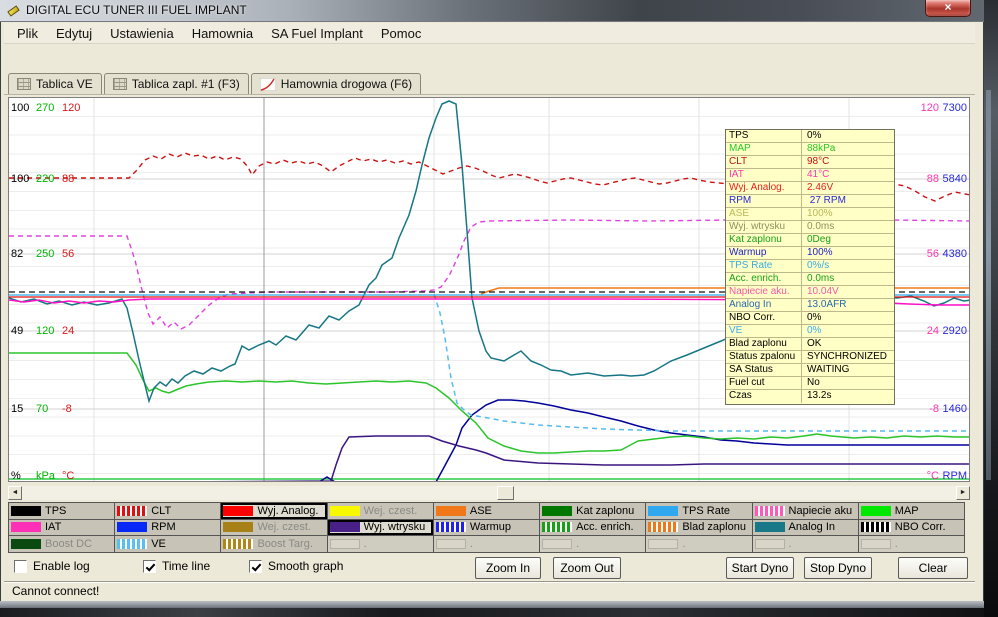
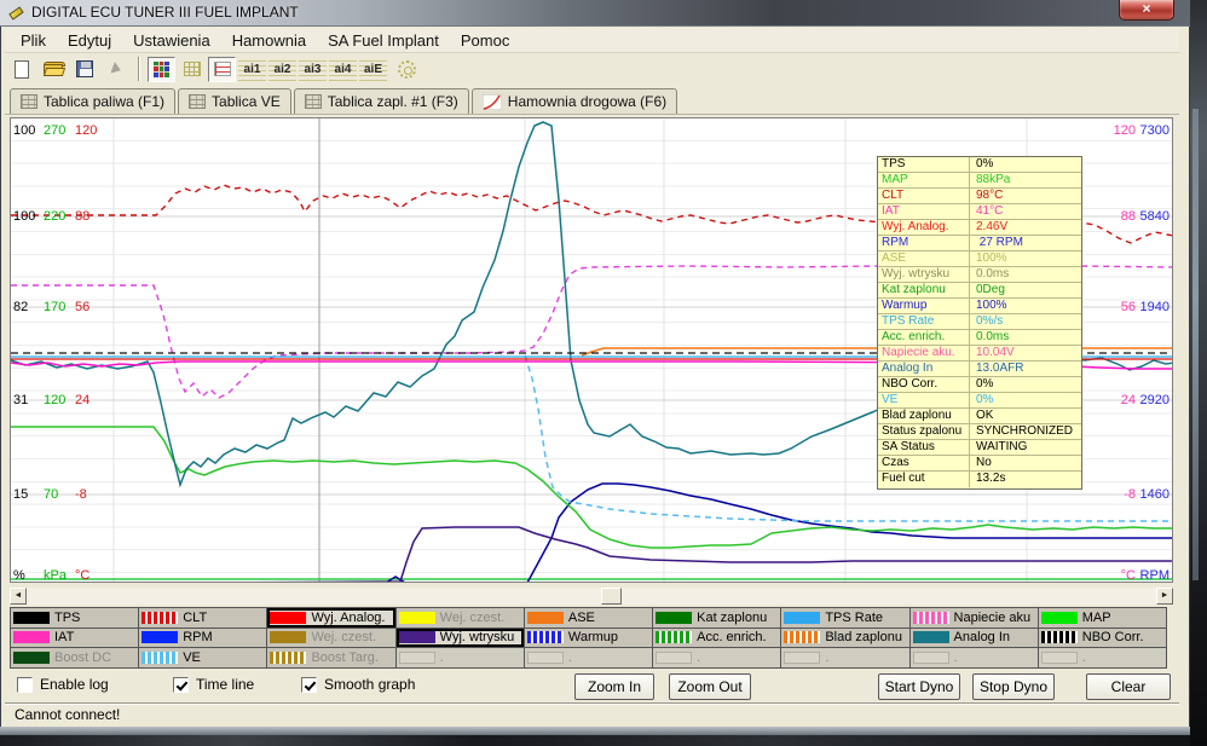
  DIGITAL ECU TUNER III FUEL IMPLANT
  ×
  Plik
  Edytuj
  Ustawienia
  Hamownia
  SA Fuel Implant
  Pomoc
+ ai1
+ ai2
+ ai3
+ ai4
+ aiE
+ Tablica paliwa (F1)
  Tablica VE
  Tablica zapl. #1 (F3)
  Hamownia drogowa (F6)
  TPS
  0%
  MAP
  88kPa
  CLT
  98°C
  IAT
  41°C
  Wyj. Analog.
  2.46V
  RPM
  27 RPM
  ASE
  100%
  Wyj. wtrysku
  0.0ms
  Kat zaplonu
  0Deg
  Warmup
  100%
  TPS Rate
  0%/s
  Acc. enrich.
  0.0ms
  Napiecie aku.
  10.04V
  Analog In
  13.0AFR
  NBO Corr.
  0%
  VE
  0%
  Blad zaplonu
  OK
  Status zpalonu
  SYNCHRONIZED
  SA Status
  WAITING
- Fuel cut
+ Czas
  No
- Czas
+ Fuel cut
  13.2s
  100
  100
  82
- 49
+ 31
  15
  %
  270
  220
- 250
+ 170
  120
  70
  kPa
  120
  88
  56
  24
  -8
  °C
  120
  88
  56
  24
  -8
  °C
  7300
  5840
- 4380
+ 1940
  2920
  1460
  RPM
  TPS
  CLT
  Wyj. Analog.
  Wej. czest.
  ASE
  Kat zaplonu
  TPS Rate
  Napiecie aku
  MAP
  IAT
  RPM
  Wej. czest.
  Wyj. wtrysku
  Warmup
  Acc. enrich.
  Blad zaplonu
  Analog In
  NBO Corr.
  Boost DC
  VE
  Boost Targ.
  .
  .
  .
  .
  .
  .
  Enable log
  Time line
  Smooth graph
  Zoom In
  Zoom Out
  Start Dyno
  Stop Dyno
  Clear
  Cannot connect!
